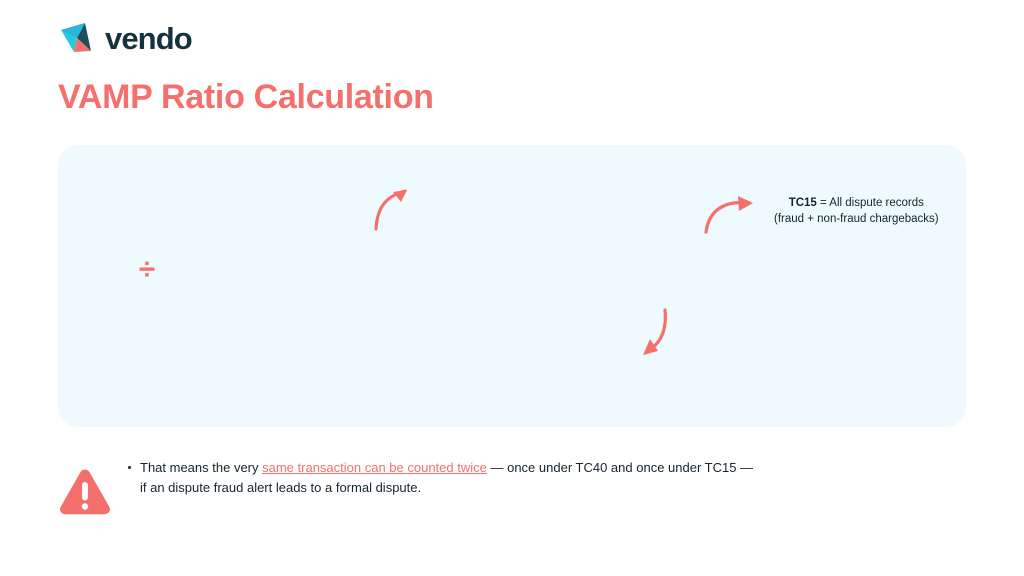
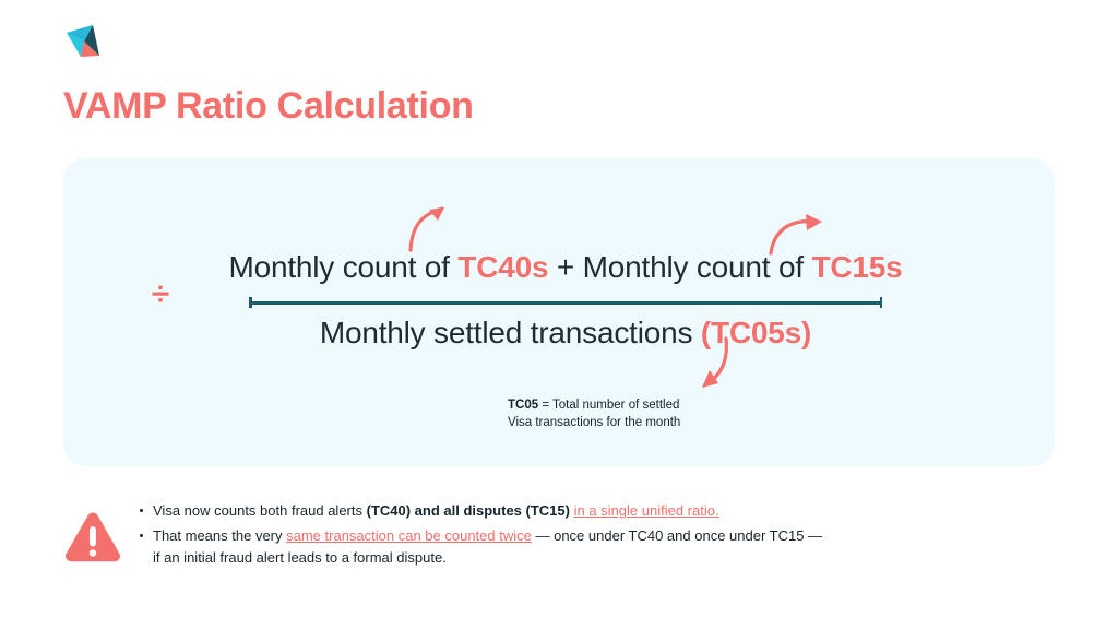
- vendo
  VAMP Ratio Calculation
- TC15 = All dispute records
- (fraud + non-fraud chargebacks)
  ÷
+ Monthly count of TC40s + Monthly count of TC15s
+ Monthly settled transactions (TC05s)
+ TC05 = Total number of settled
+ Visa transactions for the month
+ Visa now counts both fraud alerts (TC40) and all disputes (TC15) in a single unified ratio.
- That means the very same transaction can be counted twice — once under TC40 and once under TC15 — if an dispute fraud alert leads to a formal dispute.
+ That means the very same transaction can be counted twice — once under TC40 and once under TC15 — if an initial fraud alert leads to a formal dispute.
